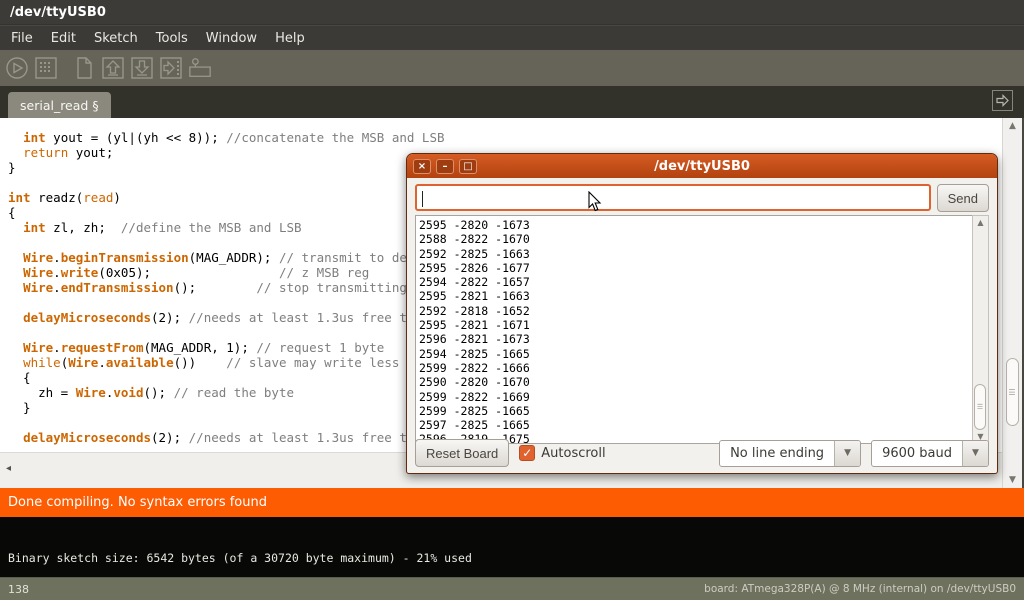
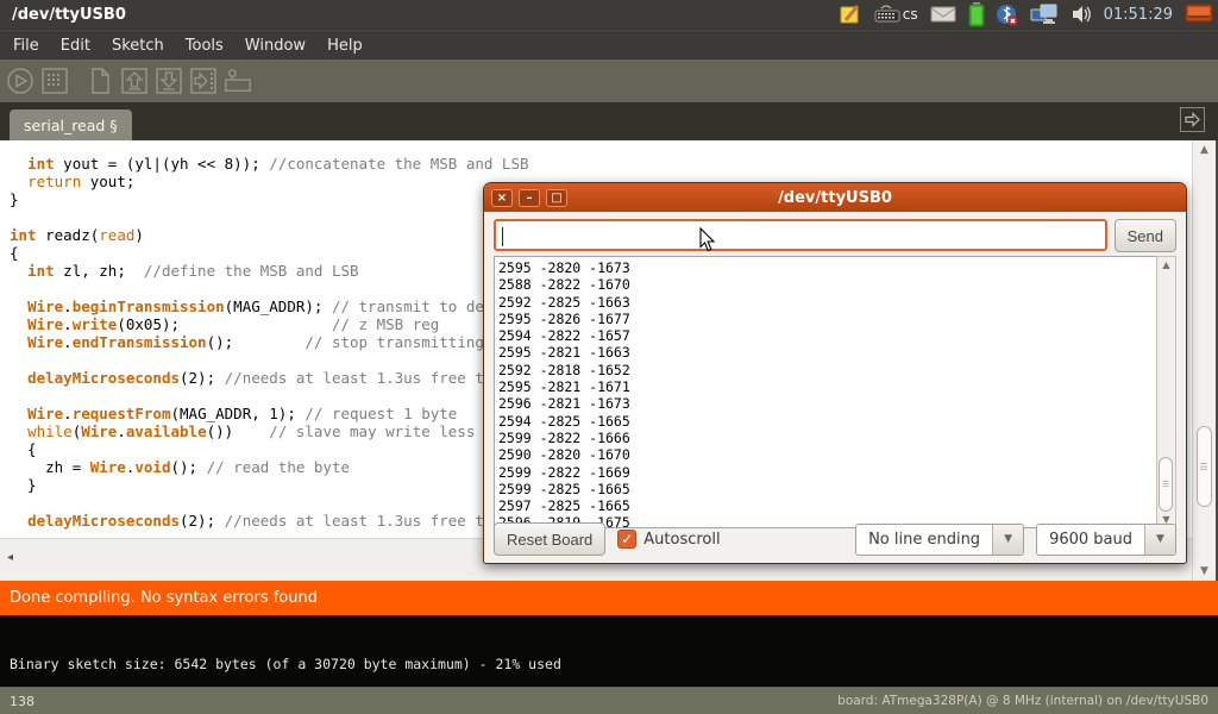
  /dev/ttyUSB0
+ cs
+ 01:51:29
  File
  Edit
  Sketch
  Tools
  Window
  Help
  serial_read §
  int yout = (yl|(yh << 8)); //concatenate the MSB and LSB
  return yout;
  }
  int readz(read)
  {
  int zl, zh; //define the MSB and LSB
  Wire.beginTransmission(MAG_ADDR); // transmit to de
  Wire.write(0x05); // z MSB reg
  Wire.endTransmission(); // stop transmitting
  delayMicroseconds(2); //needs at least 1.3us free t
  Wire.requestFrom(MAG_ADDR, 1); // request 1 byte
  while(Wire.available()) // slave may write less
  {
  zh = Wire.void(); // read the byte
  }
  delayMicroseconds(2); //needs at least 1.3us free t
  ◂
  ▲
  ▼
  ☰
  ×
  –
  □
  /dev/ttyUSB0
  Send
  2595 -2820 -1673
  2588 -2822 -1670
  2592 -2825 -1663
  2595 -2826 -1677
  2594 -2822 -1657
  2595 -2821 -1663
  2592 -2818 -1652
  2595 -2821 -1671
  2596 -2821 -1673
  2594 -2825 -1665
  2599 -2822 -1666
  2590 -2820 -1670
  2599 -2822 -1669
  2599 -2825 -1665
  2597 -2825 -1665
  ▲
  ▼
  ☰
  Reset Board
  ✓
  Autoscroll
  No line ending
  ▼
  9600 baud
  ▼
  Done compiling. No syntax errors found
  Binary sketch size: 6542 bytes (of a 30720 byte maximum) - 21% used
  138
  board: ATmega328P(A) @ 8 MHz (internal) on /dev/ttyUSB0
